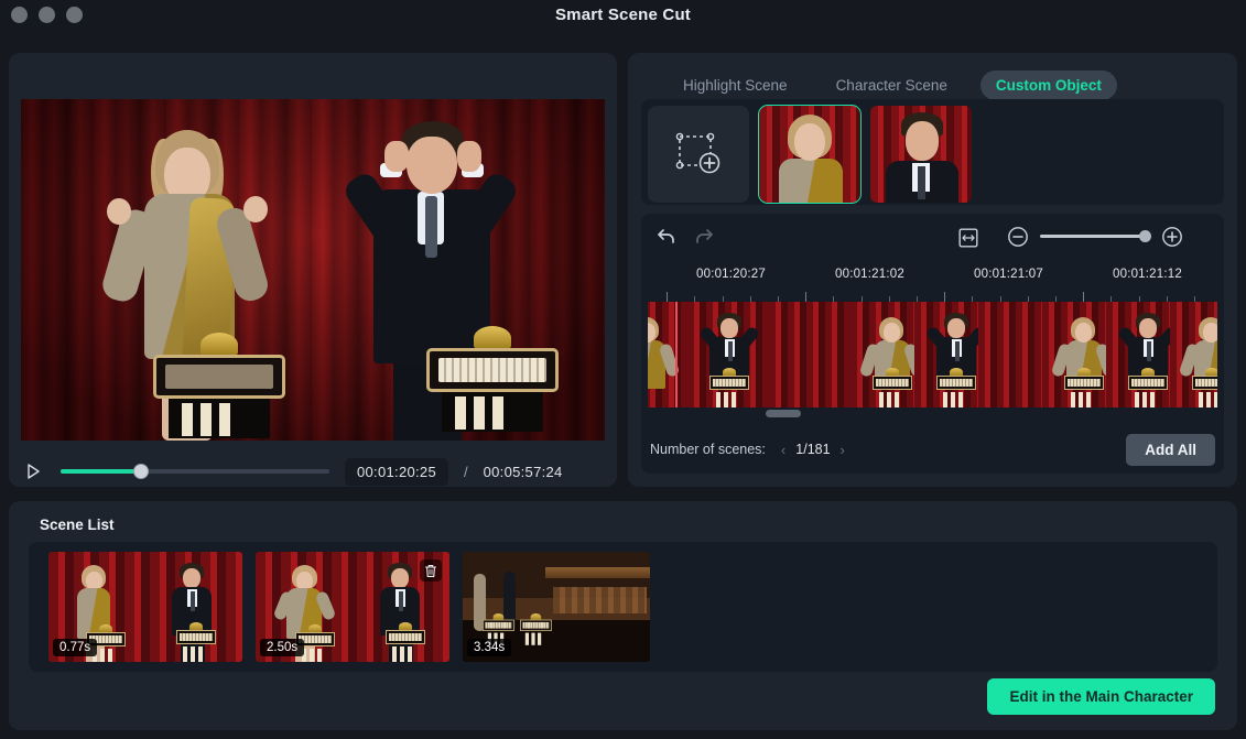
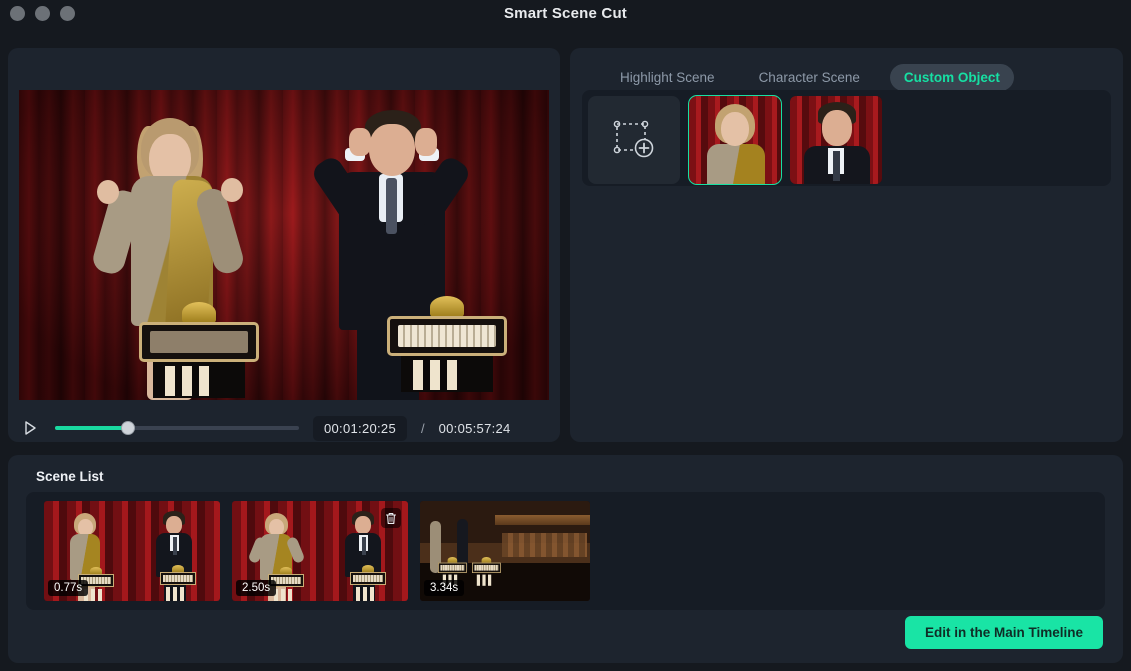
  Smart Scene Cut
  00:01:20:25
  /
  00:05:57:24
  Highlight Scene
  Character Scene
  Custom Object
- 00:01:20:27
- 00:01:21:02
- 00:01:21:07
- 00:01:21:12
- Number of scenes:
- ‹
- 1/181
- ›
- Add All
  Scene List
  0.77s
  2.50s
  3.34s
- Edit in the Main Character
+ Edit in the Main Timeline
